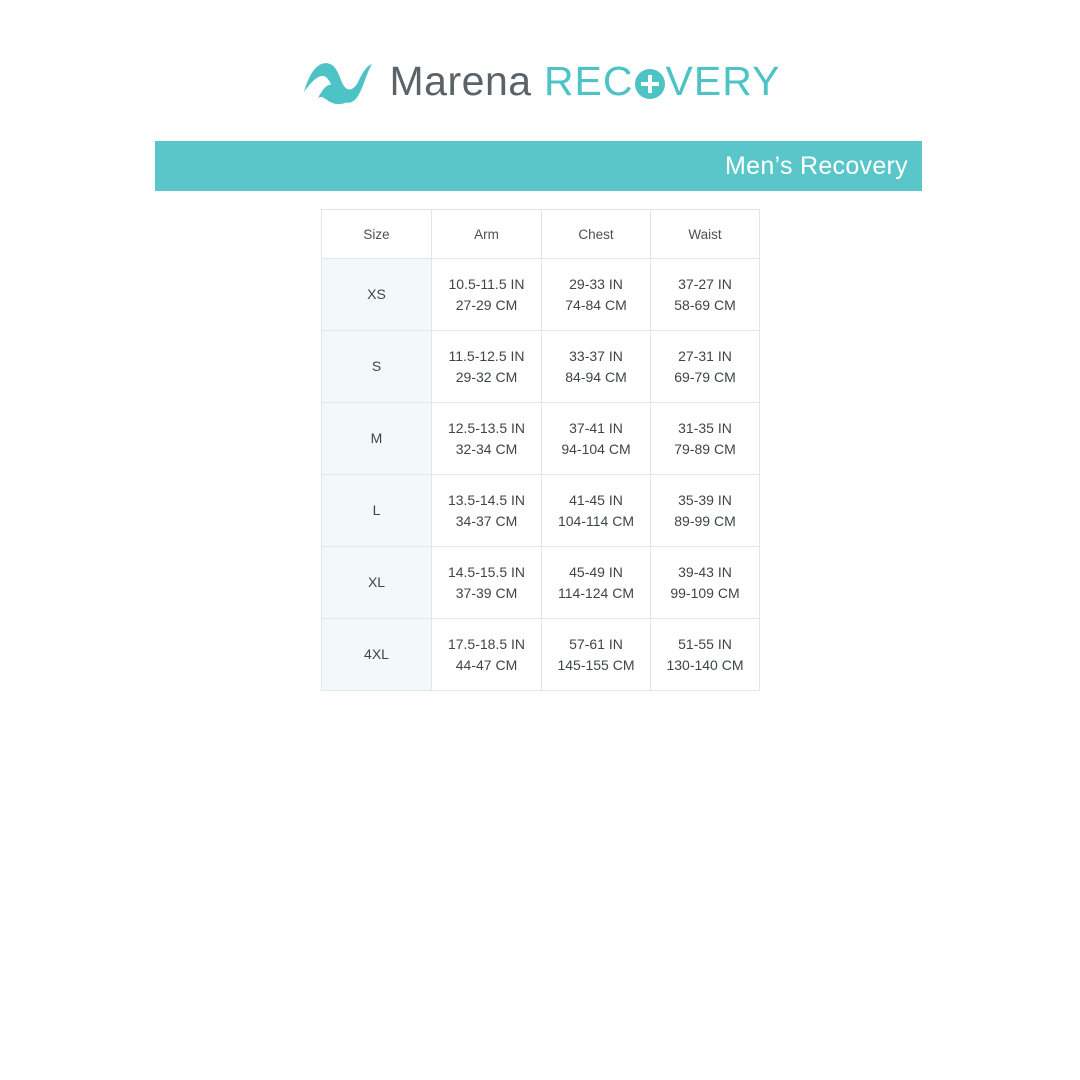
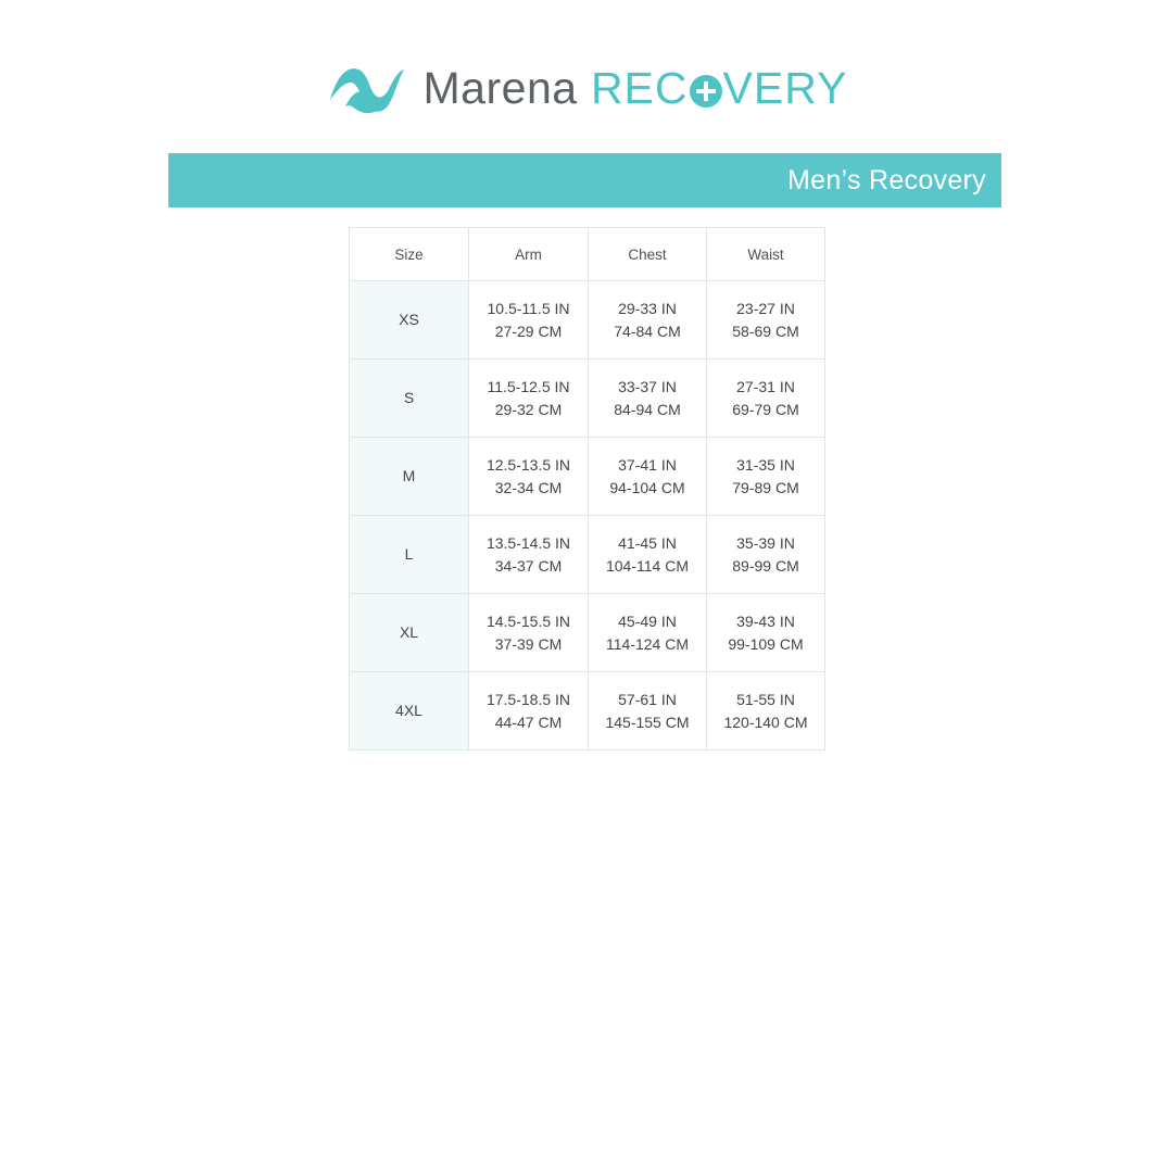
  Marena REC VERY
  Men’s Recovery
  Size	Arm	Chest	Waist
- XS	10.5-11.5 IN27-29 CM	29-33 IN74-84 CM	37-27 IN58-69 CM
+ XS	10.5-11.5 IN27-29 CM	29-33 IN74-84 CM	23-27 IN58-69 CM
  S	11.5-12.5 IN29-32 CM	33-37 IN84-94 CM	27-31 IN69-79 CM
  M	12.5-13.5 IN32-34 CM	37-41 IN94-104 CM	31-35 IN79-89 CM
  L	13.5-14.5 IN34-37 CM	41-45 IN104-114 CM	35-39 IN89-99 CM
  XL	14.5-15.5 IN37-39 CM	45-49 IN114-124 CM	39-43 IN99-109 CM
- 4XL	17.5-18.5 IN44-47 CM	57-61 IN145-155 CM	51-55 IN130-140 CM
+ 4XL	17.5-18.5 IN44-47 CM	57-61 IN145-155 CM	51-55 IN120-140 CM
